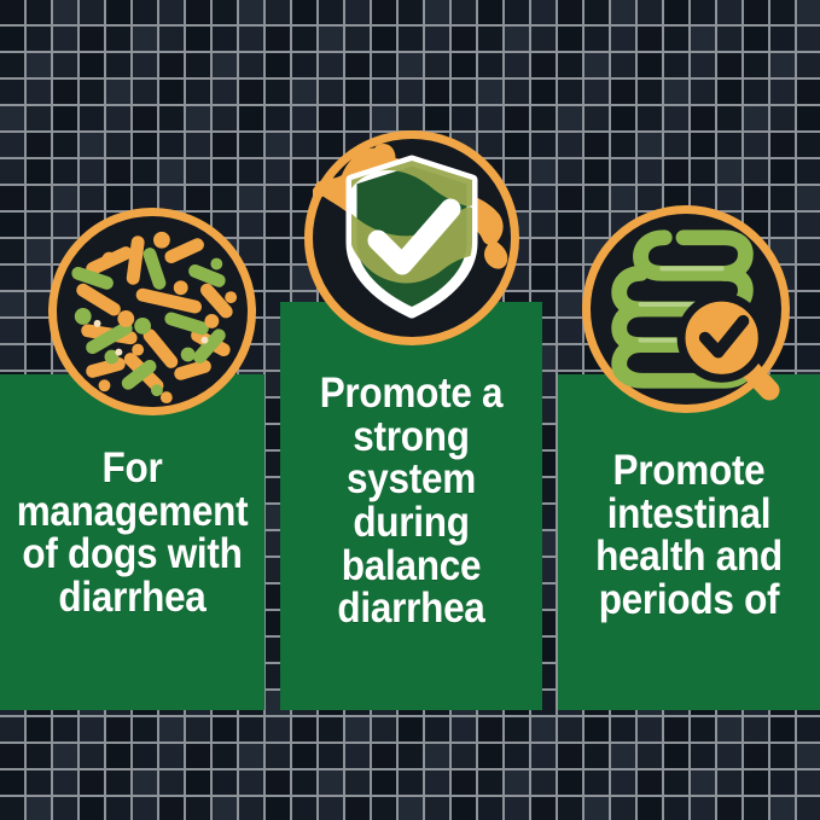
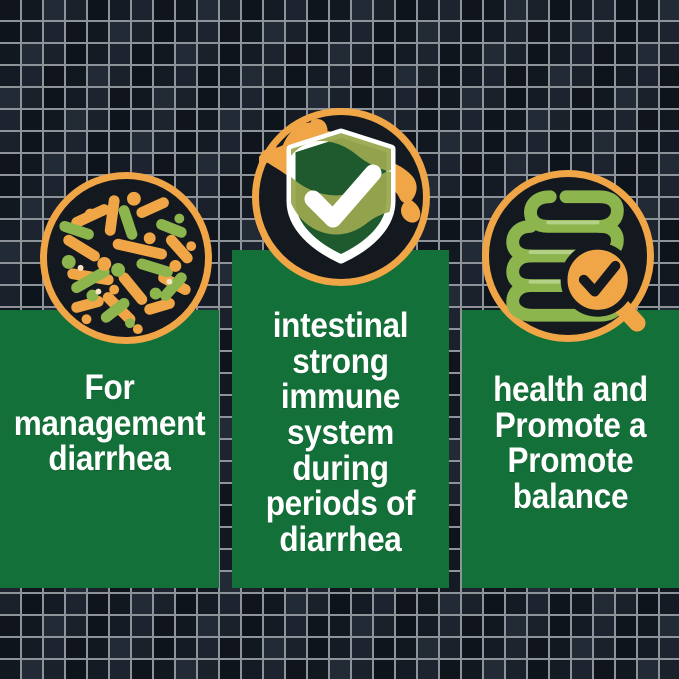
  For
  management
- of dogs with
  diarrhea
- Promote a
+ intestinal
  strong
+ immune
  system during
- balance
+ periods of
  diarrhea
- Promote
+ health and
- intestinal
+ Promote a
- health and
+ Promote
- periods of
+ balance
